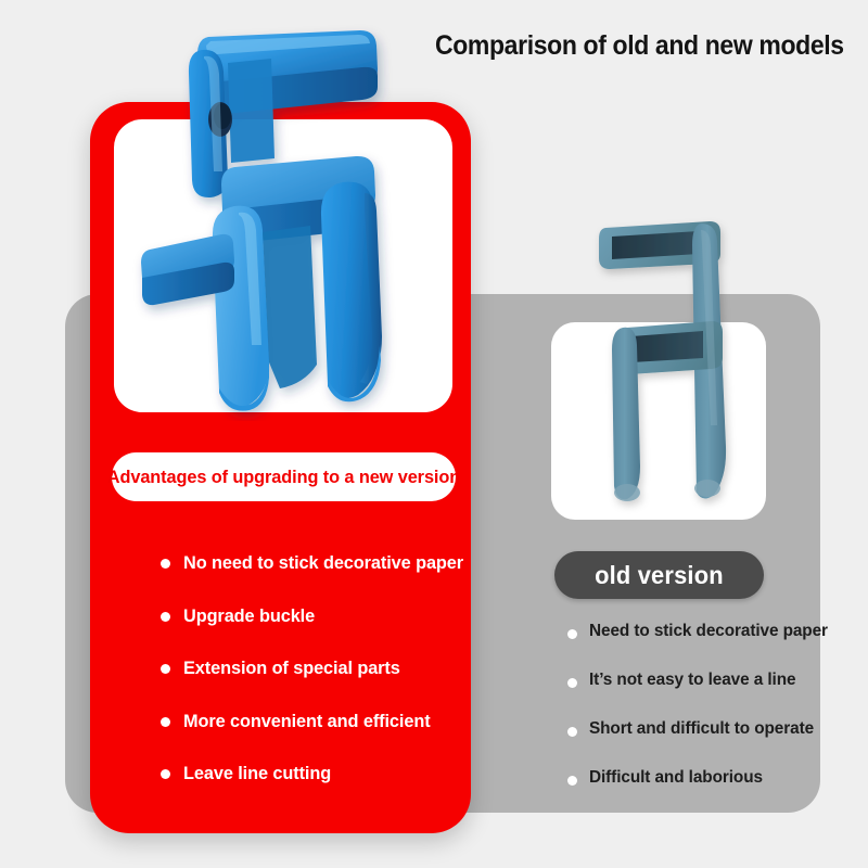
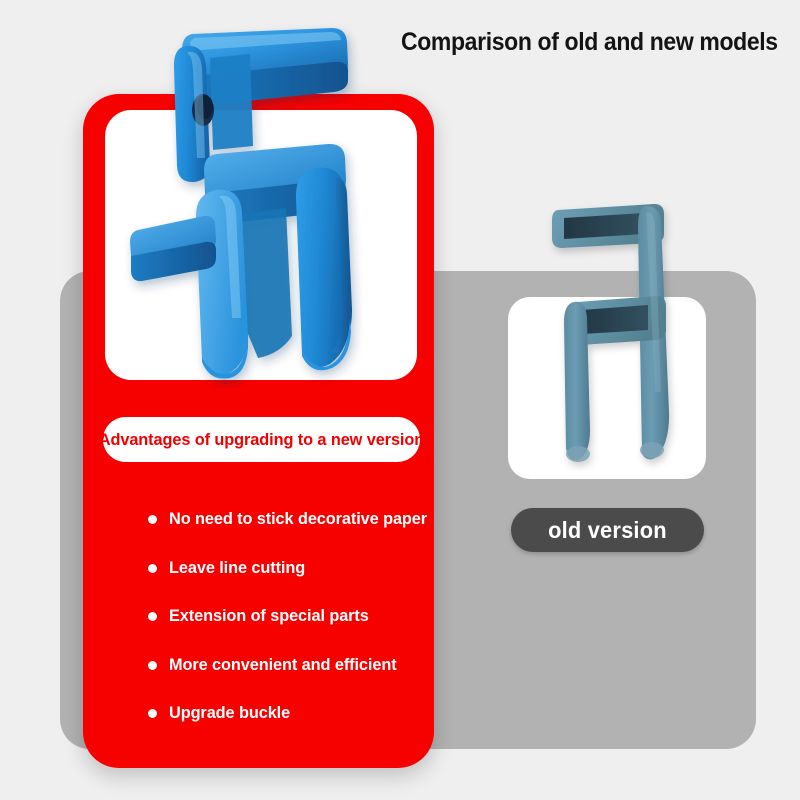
  Comparison of old and new models
  old version
- Need to stick decorative paper
- It’s not easy to leave a line
- Short and difficult to operate
- Difficult and laborious
  Advantages of upgrading to a new version
  No need to stick decorative paper
- Upgrade buckle
+ Leave line cutting
  Extension of special parts
  More convenient and efficient
- Leave line cutting
+ Upgrade buckle
